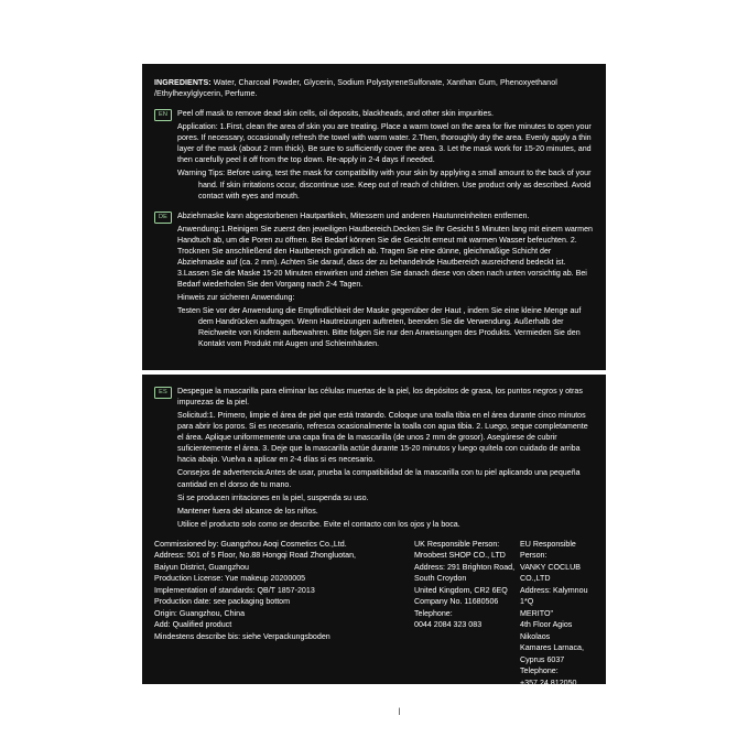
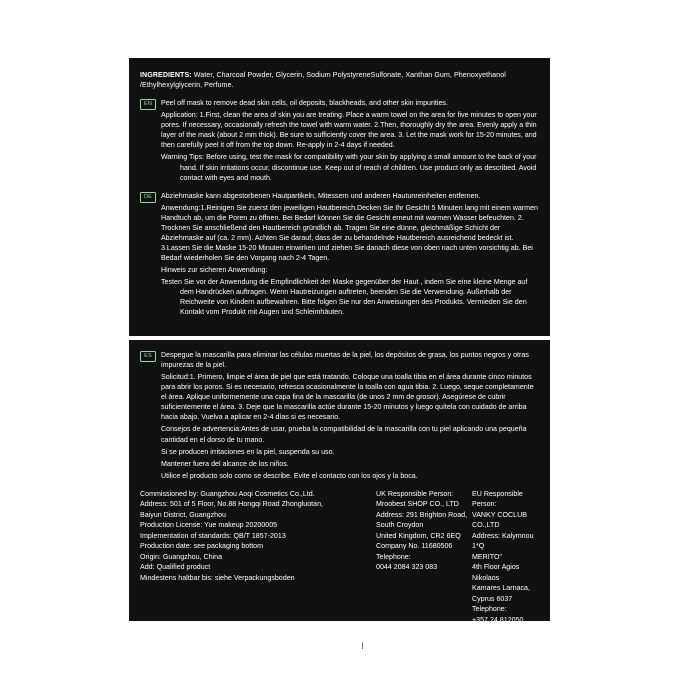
  INGREDIENTS: Water, Charcoal Powder, Glycerin, Sodium PolystyreneSulfonate, Xanthan Gum, Phenoxyethanol /Ethylhexylglycerin, Perfume.
  Peel off mask to remove dead skin cells, oil deposits, blackheads, and other skin impurities.
  Application: 1.First, clean the area of skin you are treating. Place a warm towel on the area for five minutes to open your pores. If necessary, occasionally refresh the towel with warm water. 2.Then, thoroughly dry the area. Evenly apply a thin layer of the mask (about 2 mm thick). Be sure to sufficiently cover the area. 3. Let the mask work for 15-20 minutes, and then carefully peel it off from the top down. Re-apply in 2-4 days if needed.
  Warning Tips: Before using, test the mask for compatibility with your skin by applying a small amount to the back of your hand. If skin irritations occur, discontinue use. Keep out of reach of children. Use product only as described. Avoid contact with eyes and mouth.
  Abziehmaske kann abgestorbenen Hautpartikeln, Mitessern und anderen Hautunreinheiten entfernen.
  Anwendung:1.Reinigen Sie zuerst den jeweiligen Hautbereich.Decken Sie Ihr Gesicht 5 Minuten lang mit einem warmen Handtuch ab, um die Poren zu öffnen. Bei Bedarf können Sie die Gesicht erneut mit warmen Wasser befeuchten. 2. Trocknen Sie anschließend den Hautbereich gründlich ab. Tragen Sie eine dünne, gleichmäßige Schicht der Abziehmaske auf (ca. 2 mm). Achten Sie darauf, dass der zu behandelnde Hautbereich ausreichend bedeckt ist. 3.Lassen Sie die Maske 15-20 Minuten einwirken und ziehen Sie danach diese von oben nach unten vorsichtig ab. Bei Bedarf wiederholen Sie den Vorgang nach 2-4 Tagen.
  Hinweis zur sicheren Anwendung:
  Testen Sie vor der Anwendung die Empfindlichkeit der Maske gegenüber der Haut , indem Sie eine kleine Menge auf dem Handrücken auftragen. Wenn Hautreizungen auftreten, beenden Sie die Verwendung. Außerhalb der Reichweite von Kindern aufbewahren. Bitte folgen Sie nur den Anweisungen des Produkts. Vermieden Sie den Kontakt vom Produkt mit Augen und Schleimhäuten.
  Despegue la mascarilla para eliminar las células muertas de la piel, los depósitos de grasa, los puntos negros y otras impurezas de la piel.
  Solicitud:1. Primero, limpie el área de piel que está tratando. Coloque una toalla tibia en el área durante cinco minutos para abrir los poros. Si es necesario, refresca ocasionalmente la toalla con agua tibia. 2. Luego, seque completamente el área. Aplique uniformemente una capa fina de la mascarilla (de unos 2 mm de grosor). Asegúrese de cubrir suficientemente el área. 3. Deje que la mascarilla actúe durante 15-20 minutos y luego quítela con cuidado de arriba hacia abajo. Vuelva a aplicar en 2-4 días si es necesario.
  Consejos de advertencia:Antes de usar, prueba la compatibilidad de la mascarilla con tu piel aplicando una pequeña cantidad en el dorso de tu mano.
  Si se producen irritaciones en la piel, suspenda su uso.
  Mantener fuera del alcance de los niños.
  Utilice el producto solo como se describe. Evite el contacto con los ojos y la boca.
  Commissioned by: Guangzhou Aoqi Cosmetics Co.,Ltd.
  Address: 501 of 5 Floor, No.88 Hongqi Road Zhongluotan,
  Baiyun District, Guangzhou
  Production License: Yue makeup 20200005
  Implementation of standards: QB/T 1857-2013
  Production date: see packaging bottom
  Origin: Guangzhou, China
  Add: Qualified product
- Mindestens describe bis: siehe Verpackungsboden
+ Mindestens haltbar bis: siehe Verpackungsboden
  UK Responsible Person:
  Mroobest SHOP CO., LTD
  Address: 291 Brighton Road,
  South Croydon
  United Kingdom, CR2 6EQ
  Company No. 11680506
  Telephone:
  0044 2084 323 083
  EU Responsible Person:
  VANKY COCLUB CO.,LTD
  Address: Kalymnou 1*Q
  MERITO"
  4th Floor Agios Nikolaos
  Kamares Larnaca,
  Cyprus 6037
  Telephone:
  +357 24 812050
